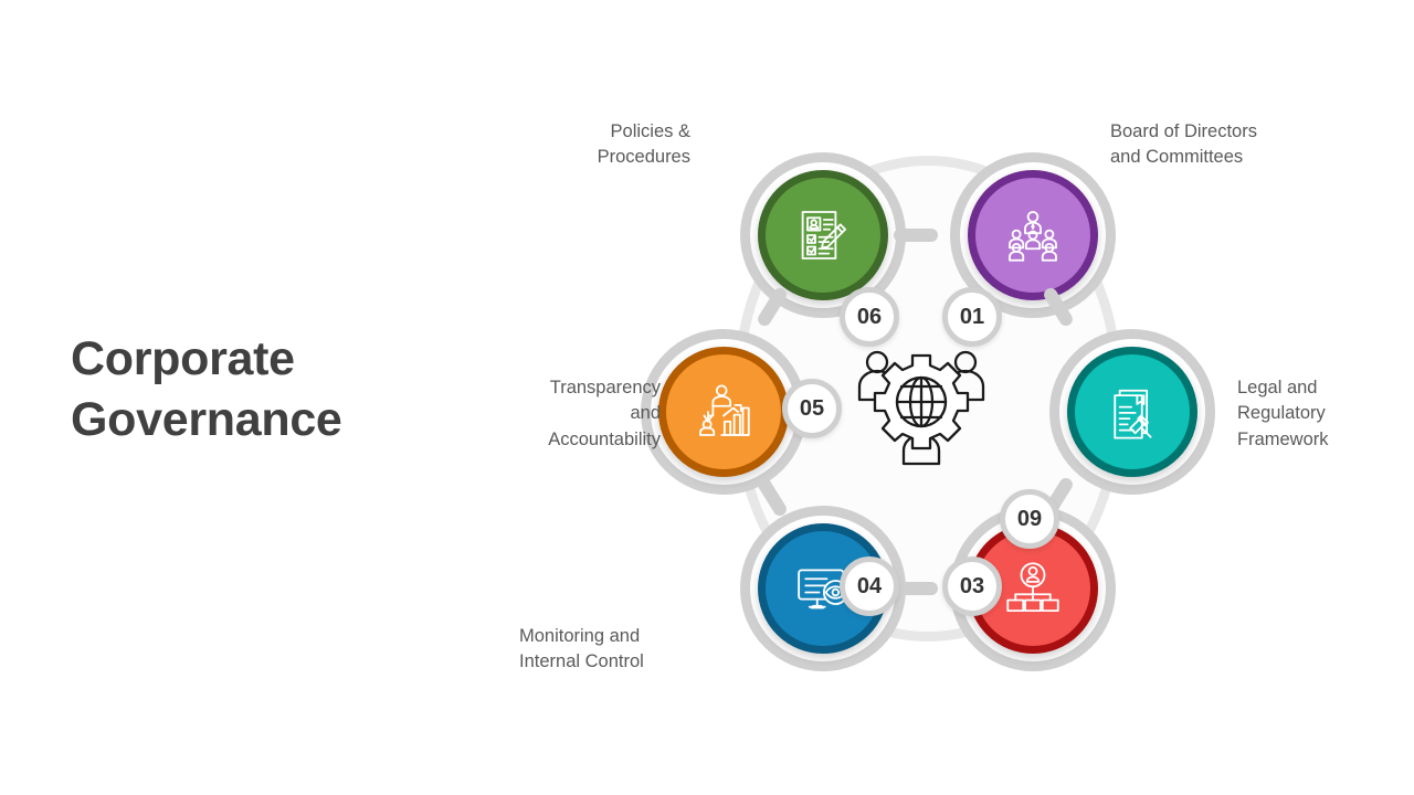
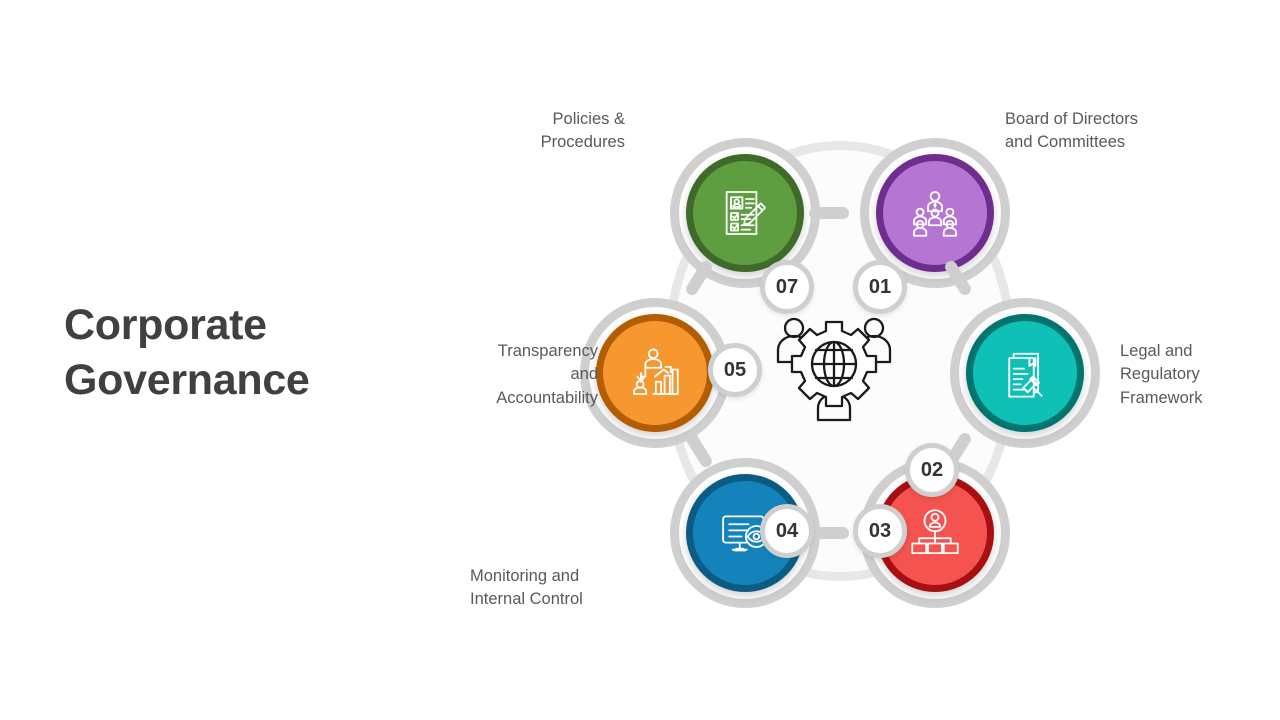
  Corporate
  Governance
  01
- 09
+ 02
  03
  04
  05
- 06
+ 07
  Board of Directors
  and Committees
  Legal and
  Regulatory
  Framework
  Monitoring and
  Internal Control
  Transparency
  and
  Accountability
  Policies &
  Procedures
